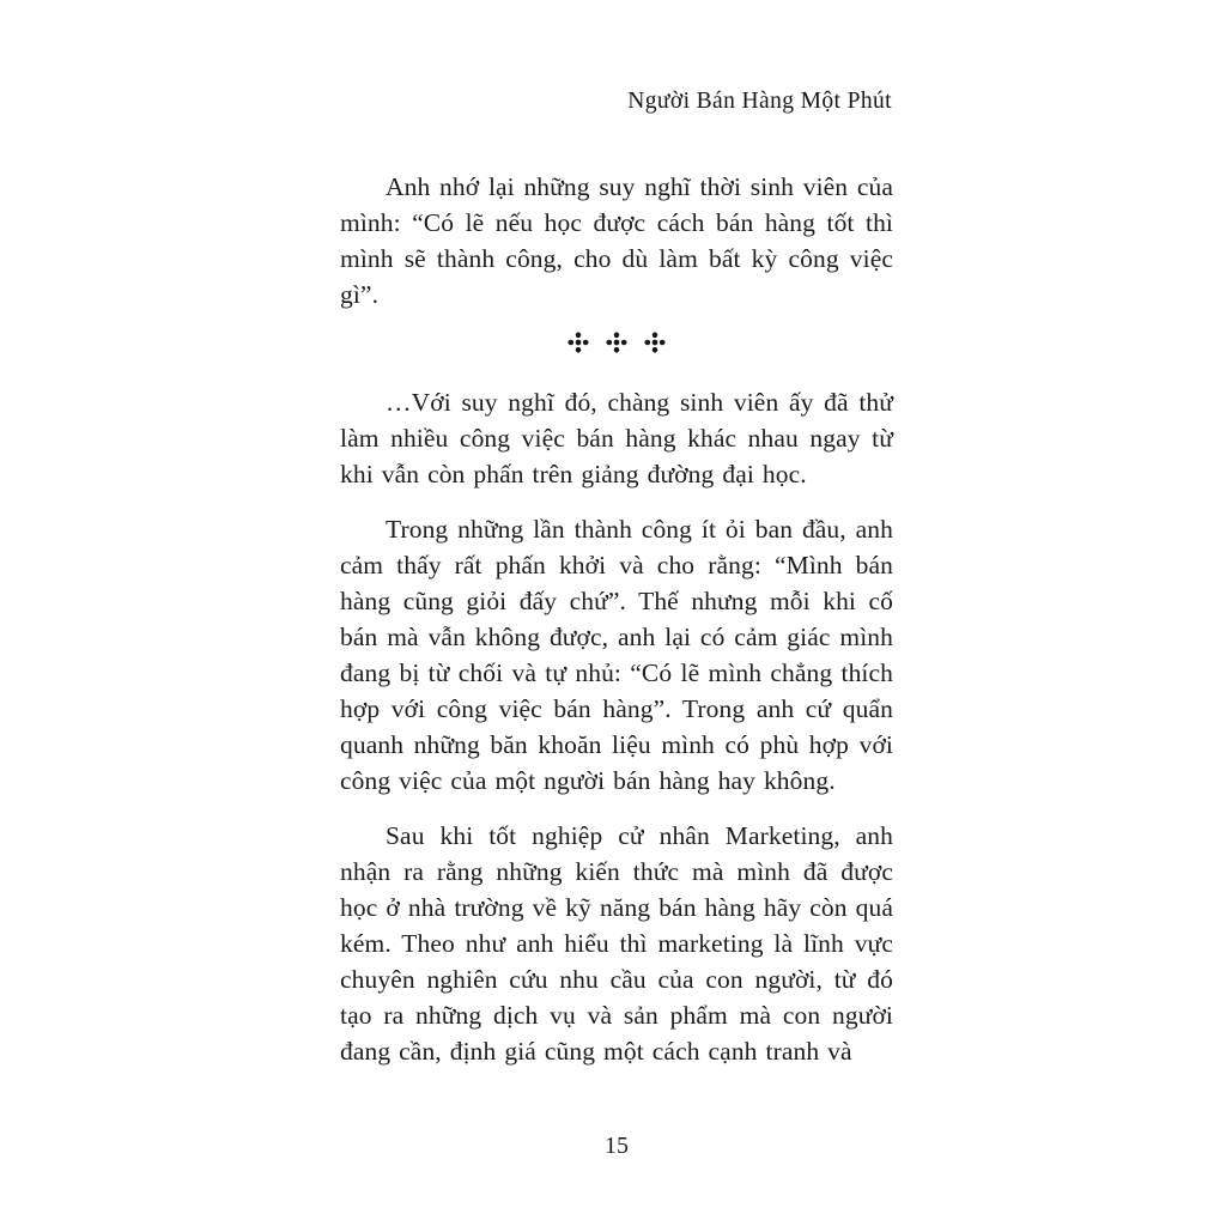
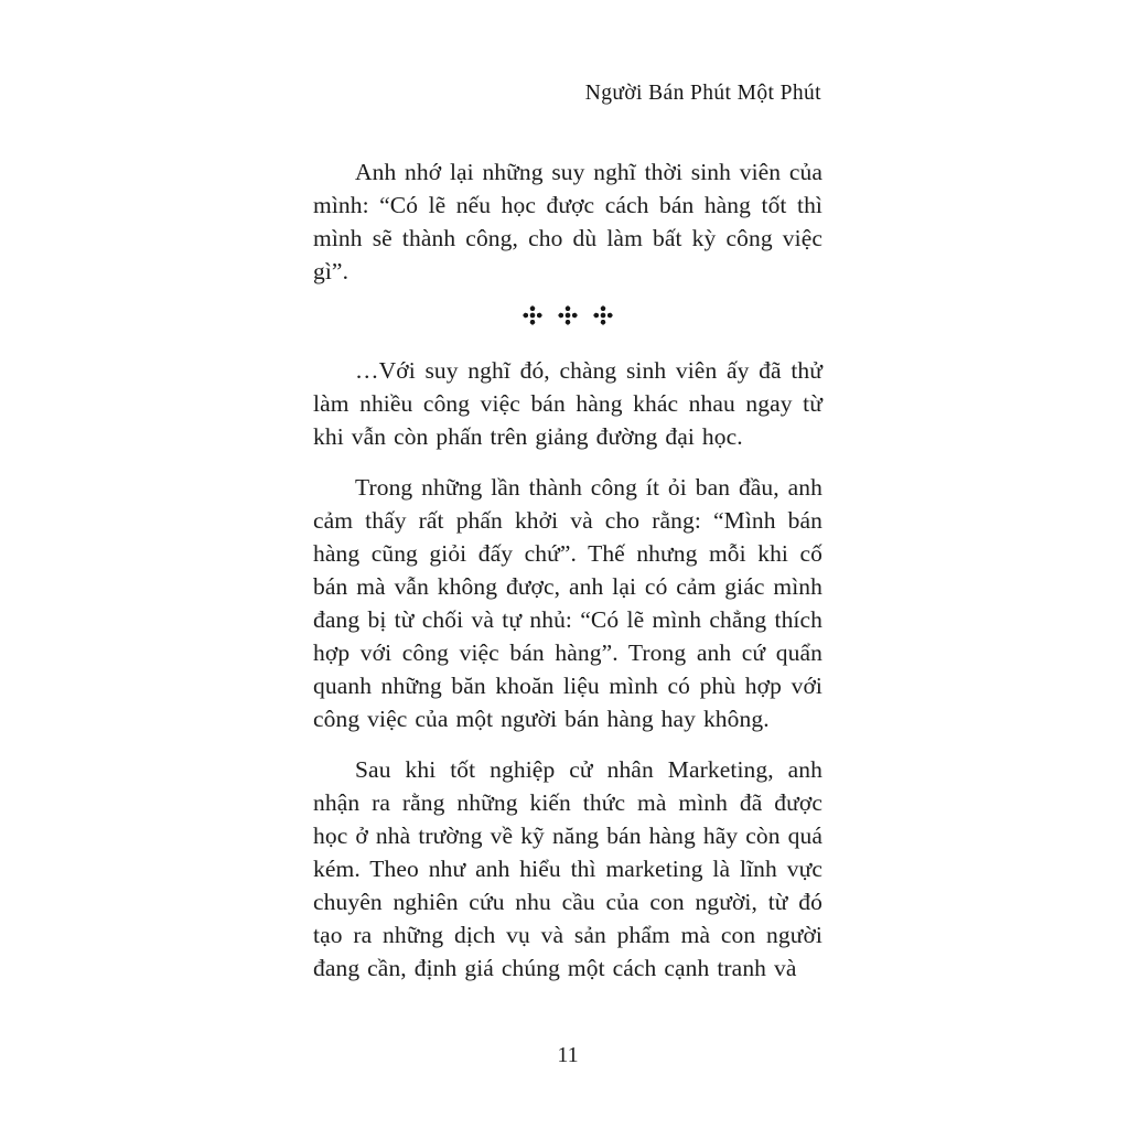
- Người Bán Hàng Một Phút
+ Người Bán Phút Một Phút
  Anh nhớ lại những suy nghĩ thời sinh viên của mình: “Có lẽ nếu học được cách bán hàng tốt thì mình sẽ thành công, cho dù làm bất kỳ công việc gì”.
  …Với suy nghĩ đó, chàng sinh viên ấy đã thử làm nhiều công việc bán hàng khác nhau ngay từ khi vẫn còn phấn trên giảng đường đại học.
  Trong những lần thành công ít ỏi ban đầu, anh cảm thấy rất phấn khởi và cho rằng: “Mình bán hàng cũng giỏi đấy chứ”. Thế nhưng mỗi khi cố bán mà vẫn không được, anh lại có cảm giác mình đang bị từ chối và tự nhủ: “Có lẽ mình chẳng thích hợp với công việc bán hàng”. Trong anh cứ quẩn quanh những băn khoăn liệu mình có phù hợp với công việc của một người bán hàng hay không.
- Sau khi tốt nghiệp cử nhân Marketing, anh nhận ra rằng những kiến thức mà mình đã được học ở nhà trường về kỹ năng bán hàng hãy còn quá kém. Theo như anh hiểu thì marketing là lĩnh vực chuyên nghiên cứu nhu cầu của con người, từ đó tạo ra những dịch vụ và sản phẩm mà con người đang cần, định giá cũng một cách cạnh tranh và
+ Sau khi tốt nghiệp cử nhân Marketing, anh nhận ra rằng những kiến thức mà mình đã được học ở nhà trường về kỹ năng bán hàng hãy còn quá kém. Theo như anh hiểu thì marketing là lĩnh vực chuyên nghiên cứu nhu cầu của con người, từ đó tạo ra những dịch vụ và sản phẩm mà con người đang cần, định giá chúng một cách cạnh tranh và
- 15
+ 11
